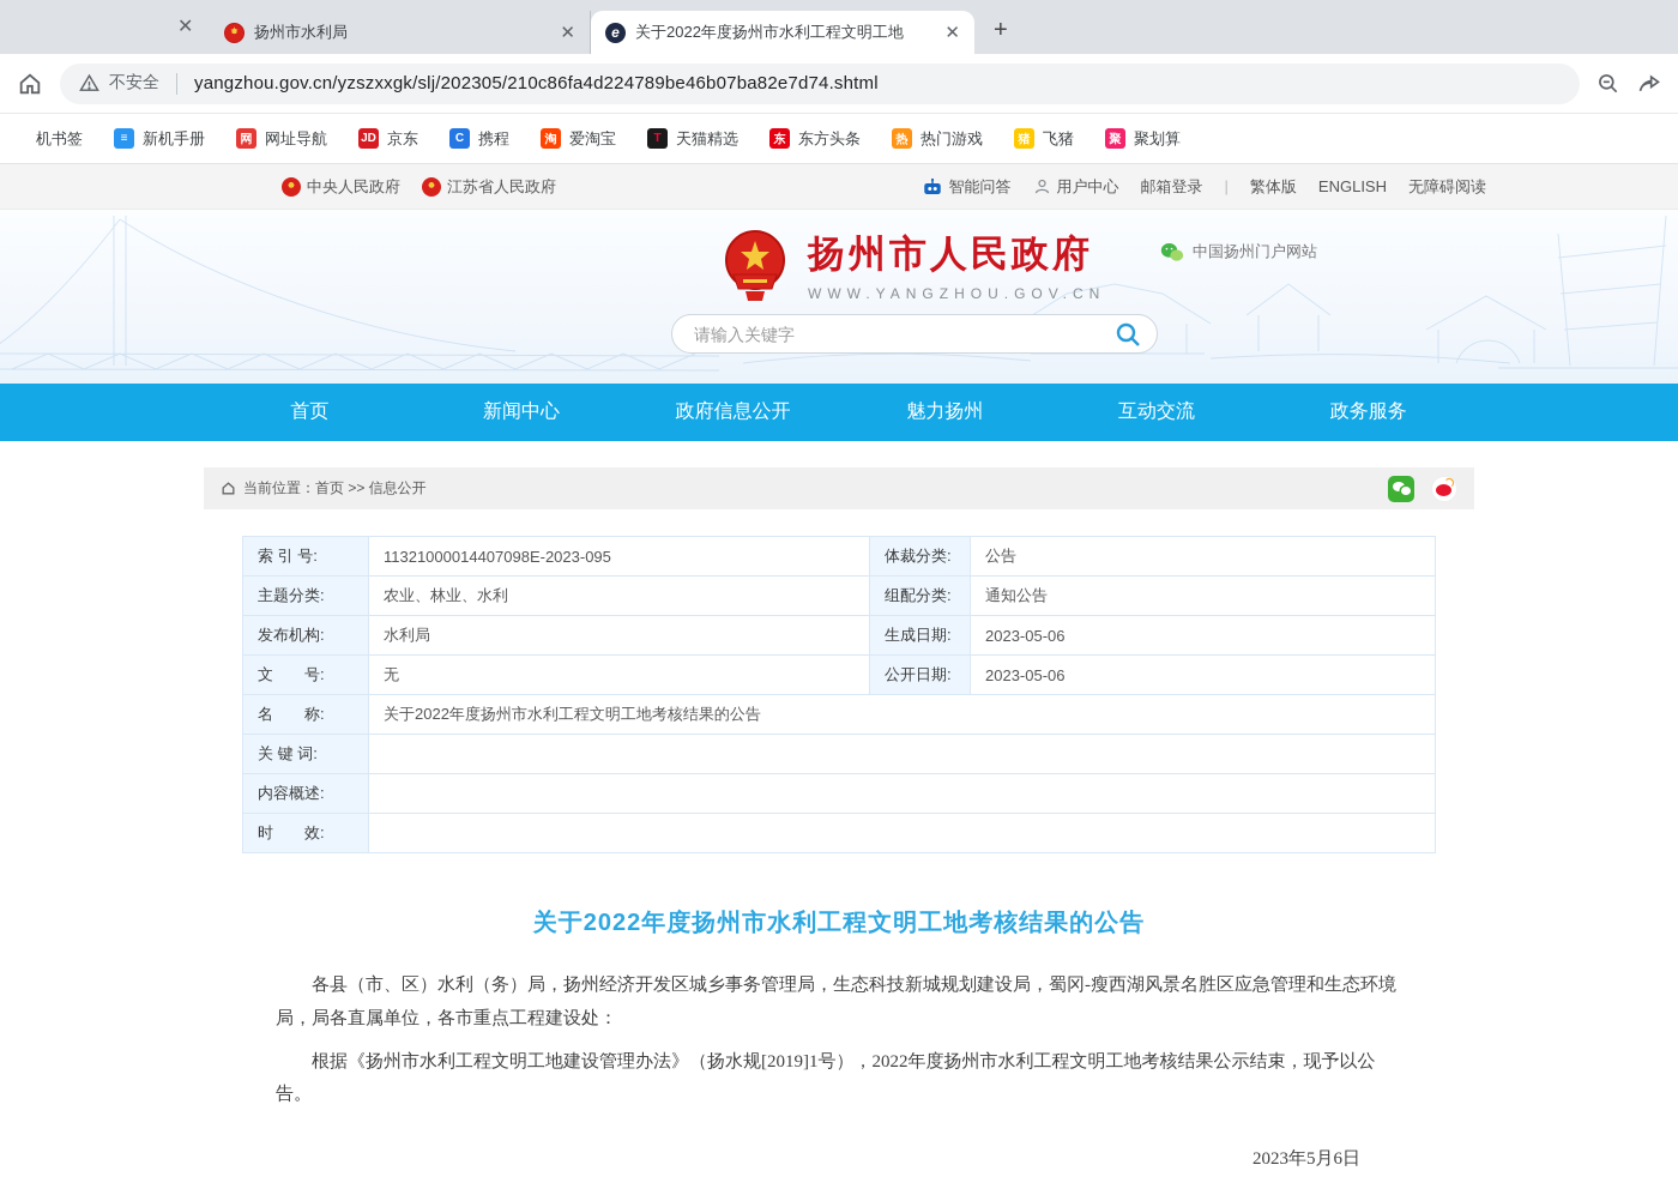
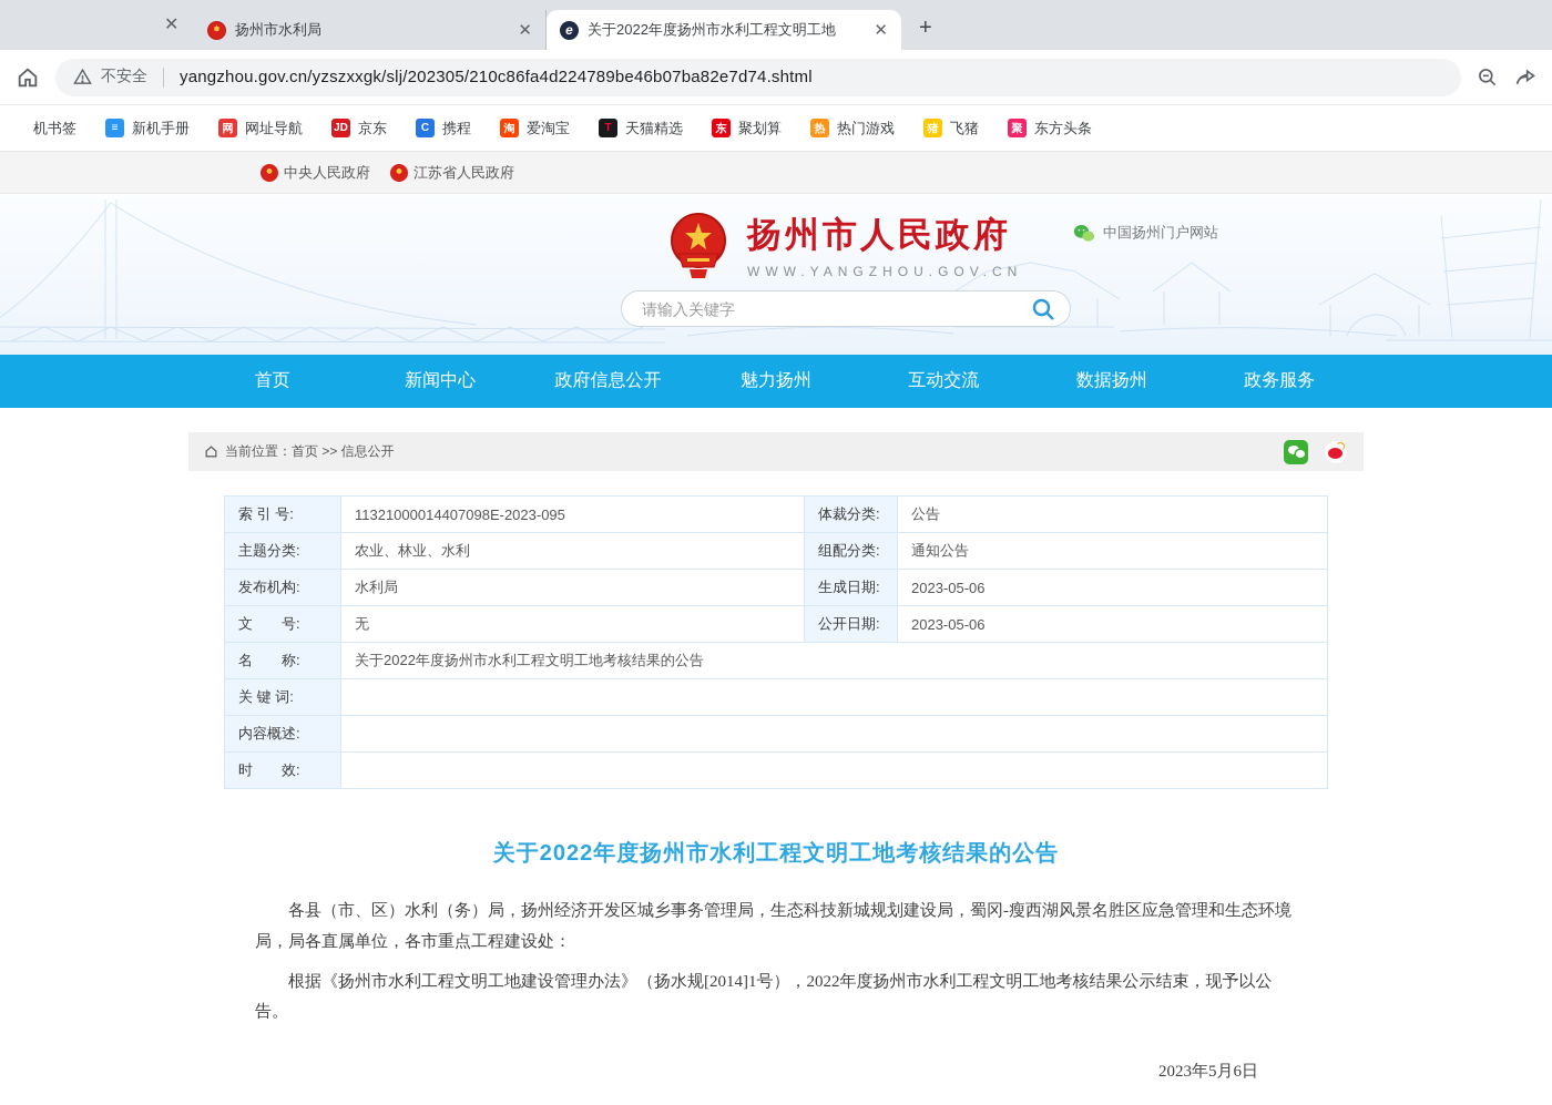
  ✕
  扬州市水利局
  ✕
  e
  关于2022年度扬州市水利工程文明工地
  ✕
  +
  不安全
  yangzhou.gov.cn/yzszxxgk/slj/202305/210c86fa4d224789be46b07ba82e7d74.shtml
  机书签
  ≡
  新机手册
  网
  网址导航
  JD
  京东
  C
  携程
  淘
  爱淘宝
  T
  天猫精选
  东
- 东方头条
+ 聚划算
  热
  热门游戏
  猪
  飞猪
  聚
- 聚划算
+ 东方头条
  中央人民政府
  江苏省人民政府
- 智能问答
- 用户中心
- 邮箱登录
- |
- 繁体版
- ENGLISH
- 无障碍阅读
  扬州市人民政府
  WWW.YANGZHOU.GOV.CN
  中国扬州门户网站
  请输入关键字
  首页
  新闻中心
  政府信息公开
  魅力扬州
  互动交流
+ 数据扬州
  政务服务
  当前位置：首页 >> 信息公开
  索 引 号:
  11321000014407098E-2023-095
  体裁分类:
  公告
  主题分类:
  农业、林业、水利
  组配分类:
  通知公告
  发布机构:
  水利局
  生成日期:
  2023-05-06
  文 号:
  无
  公开日期:
  2023-05-06
  名 称:
  关于2022年度扬州市水利工程文明工地考核结果的公告
  关 键 词:
  内容概述:
  时 效:
  关于2022年度扬州市水利工程文明工地考核结果的公告
  各县（市、区）水利（务）局，扬州经济开发区城乡事务管理局，生态科技新城规划建设局，蜀冈-瘦西湖风景名胜区应急管理和生态环境局，局各直属单位，各市重点工程建设处：
- 根据《扬州市水利工程文明工地建设管理办法》（扬水规[2019]1号），2022年度扬州市水利工程文明工地考核结果公示结束，现予以公告。
+ 根据《扬州市水利工程文明工地建设管理办法》（扬水规[2014]1号），2022年度扬州市水利工程文明工地考核结果公示结束，现予以公告。
  2023年5月6日
